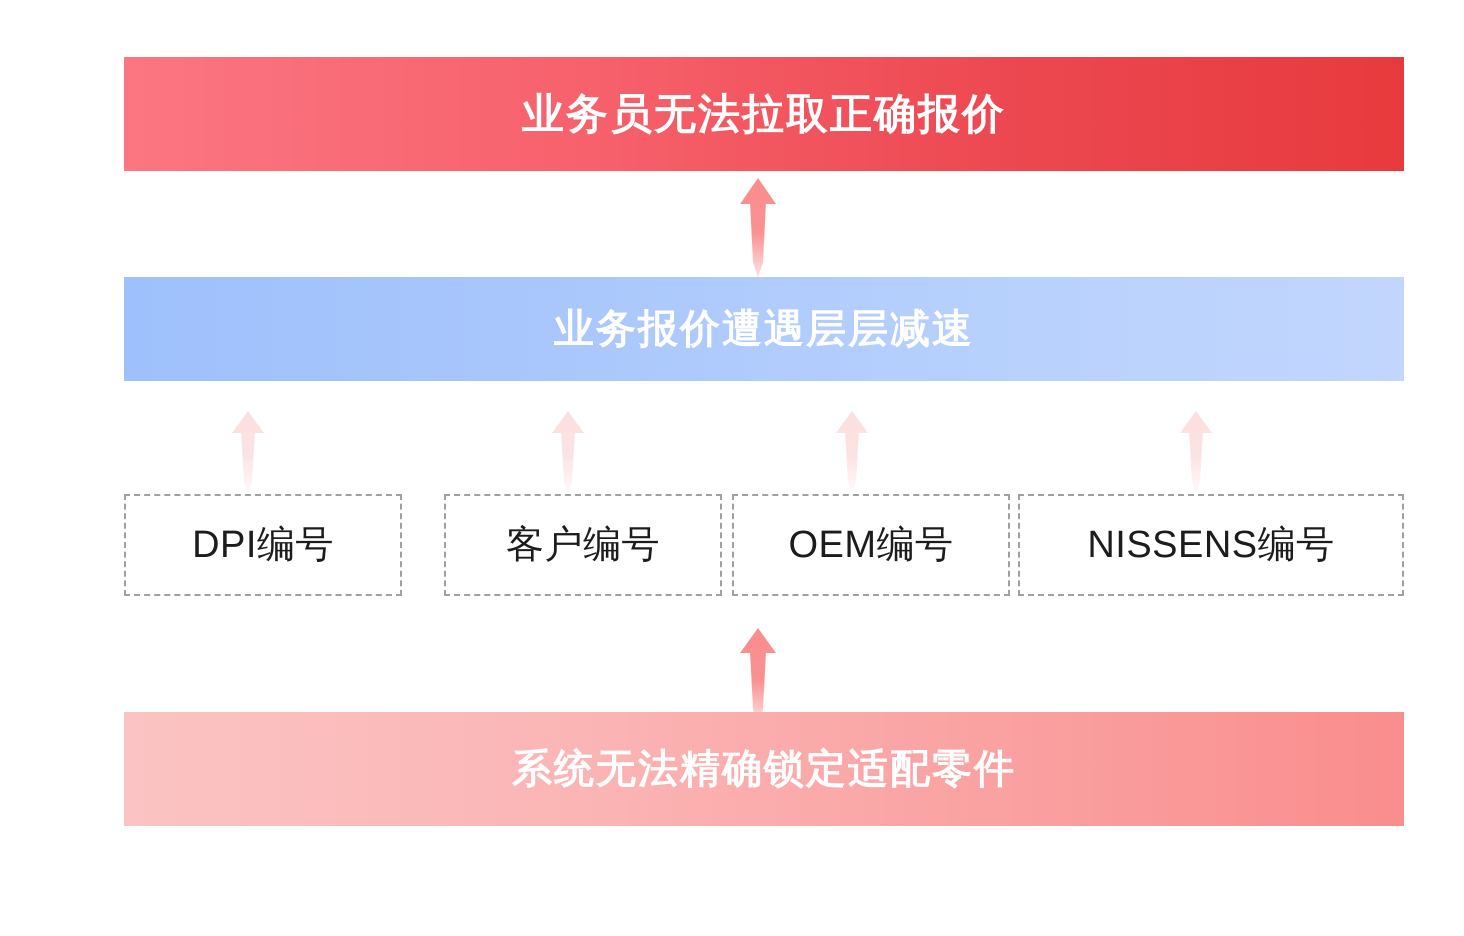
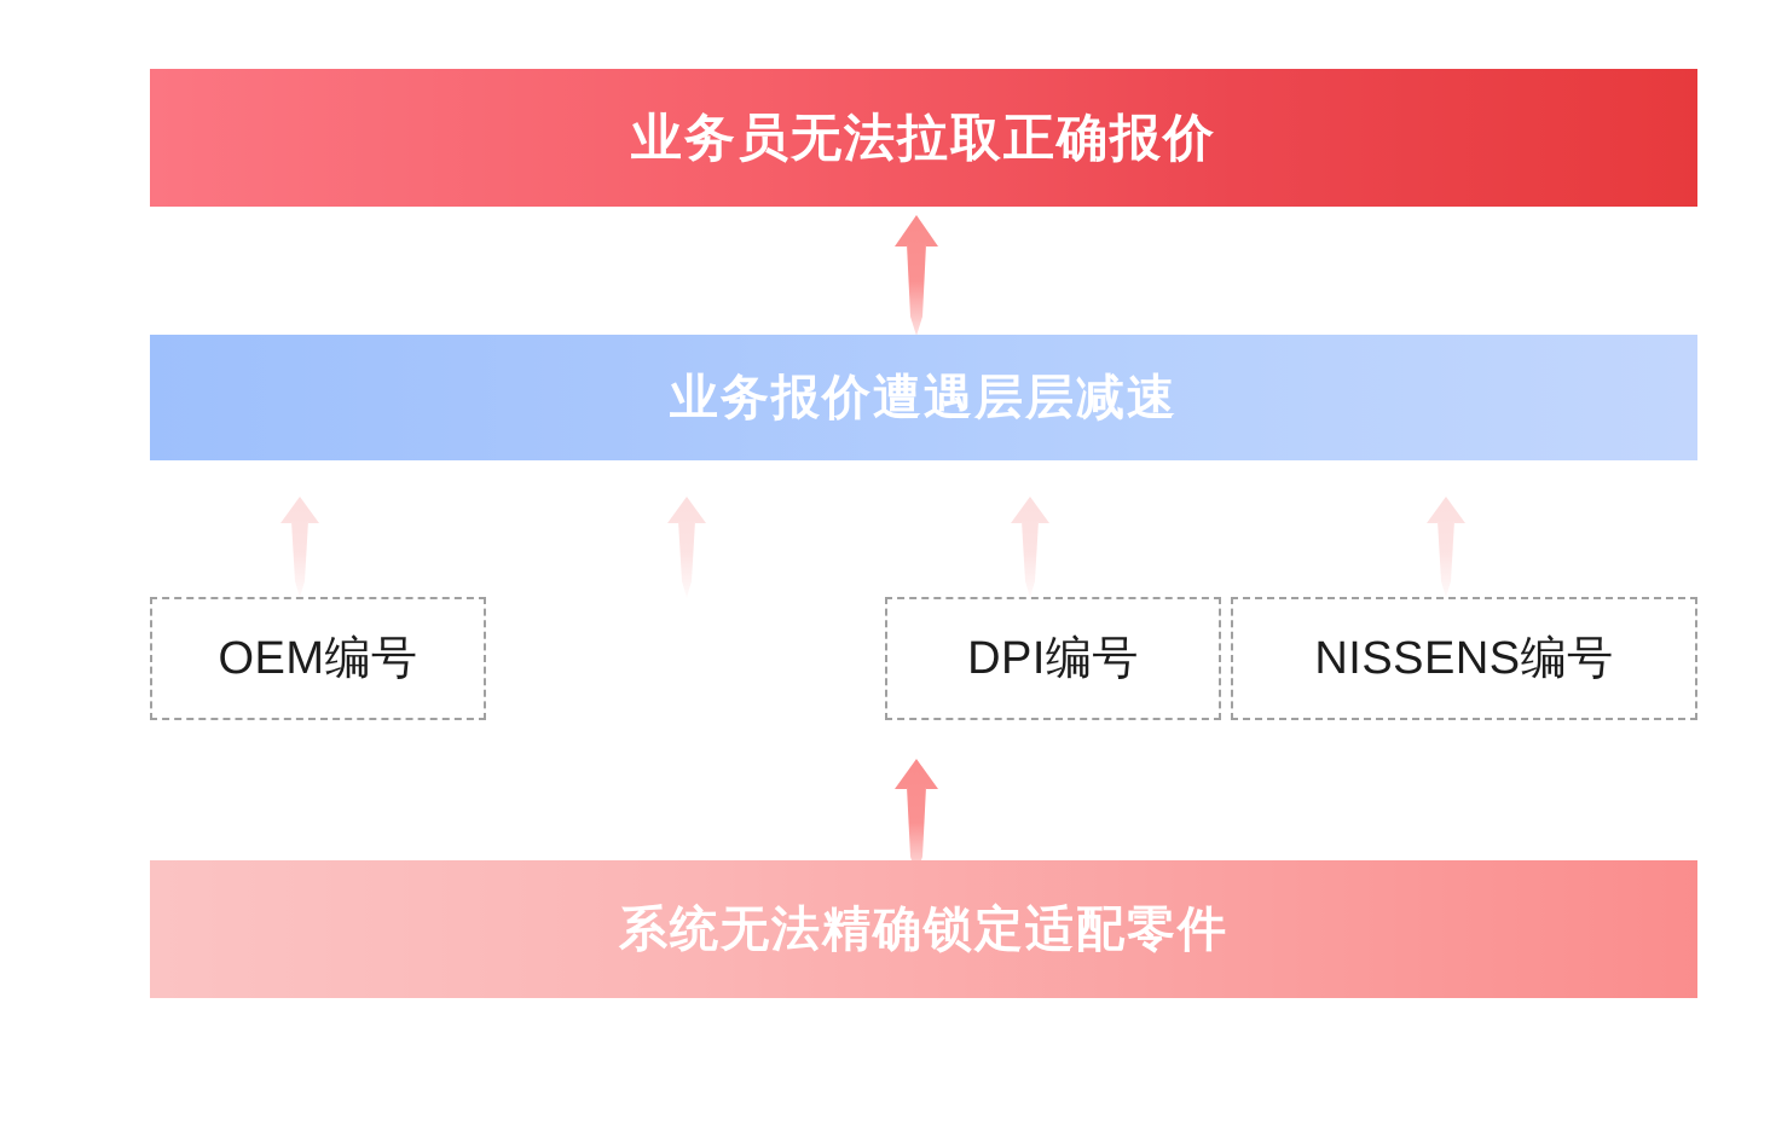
  业务员无法拉取正确报价
  业务报价遭遇层层减速
- DPI编号
+ OEM编号
- 客户编号
- OEM编号
+ DPI编号
  NISSENS编号
  系统无法精确锁定适配零件
